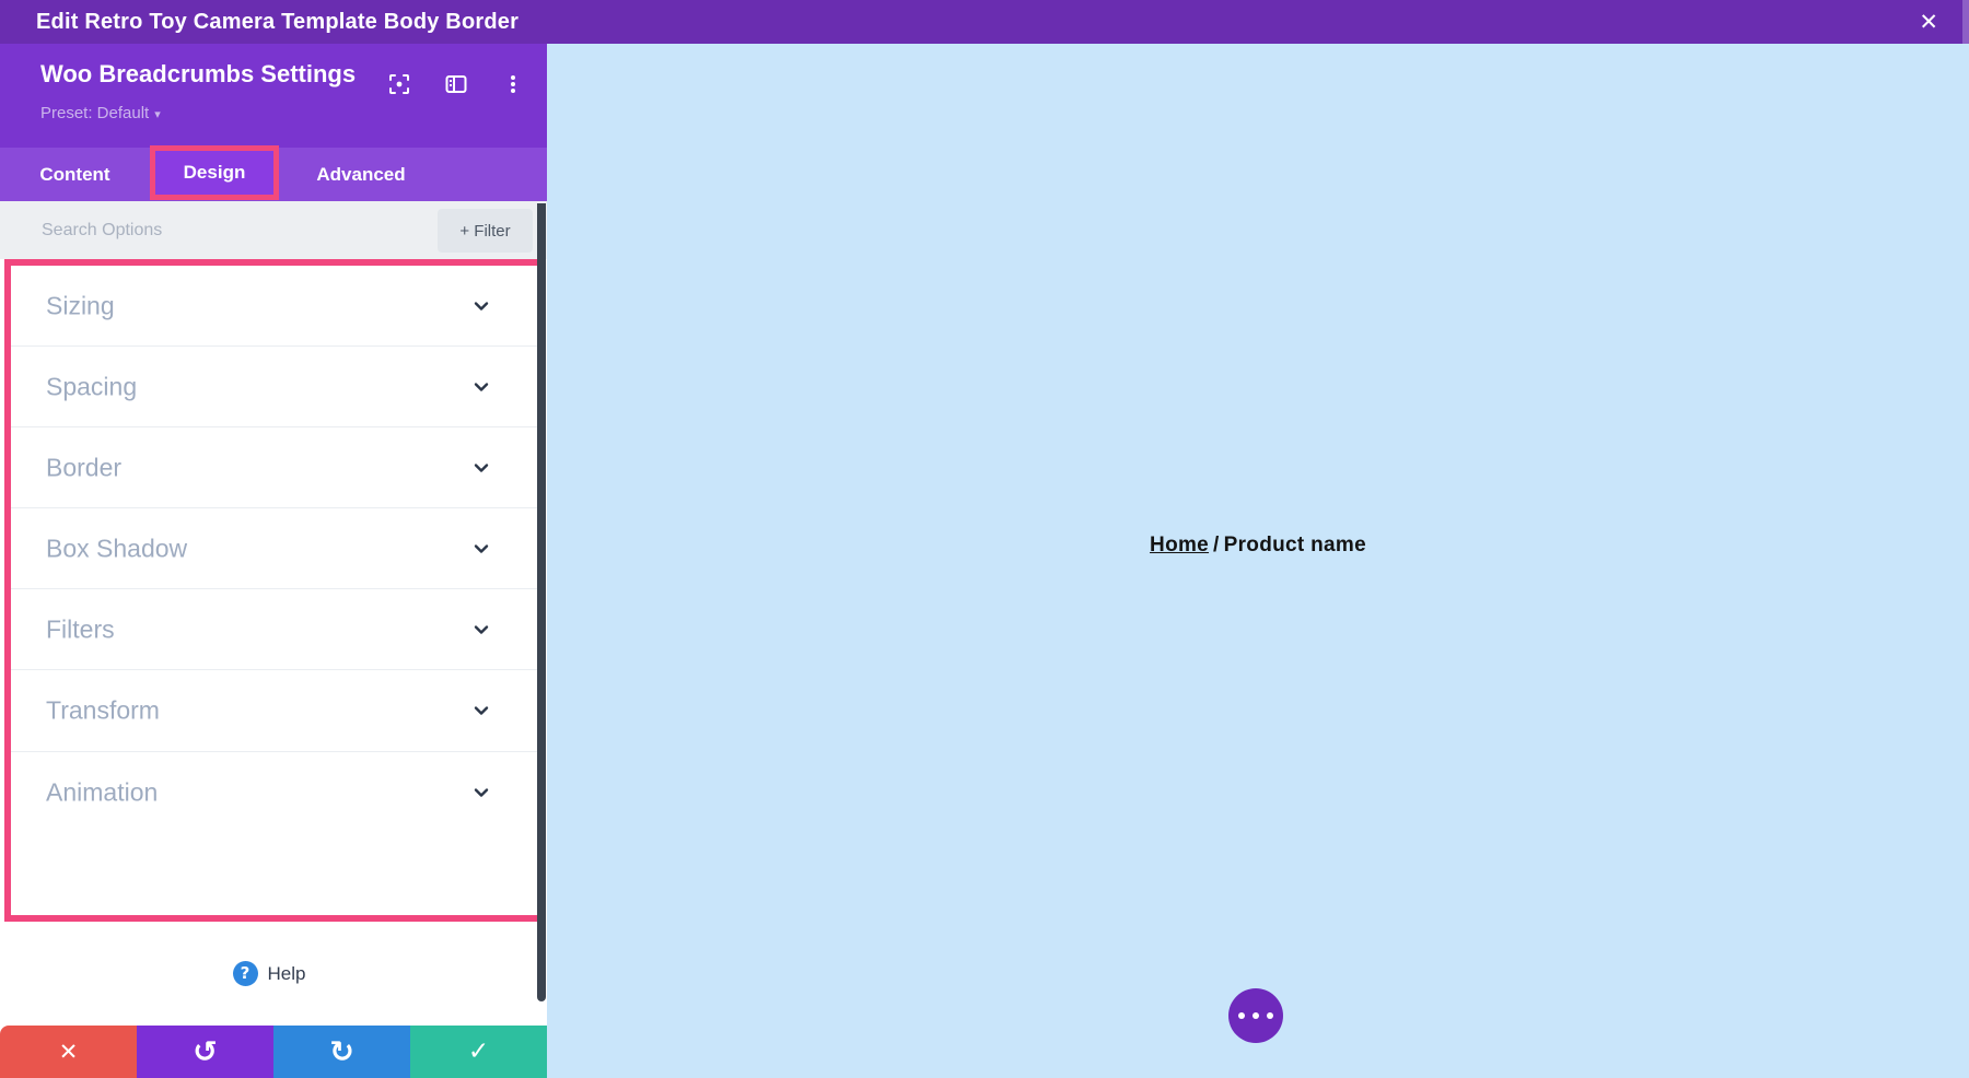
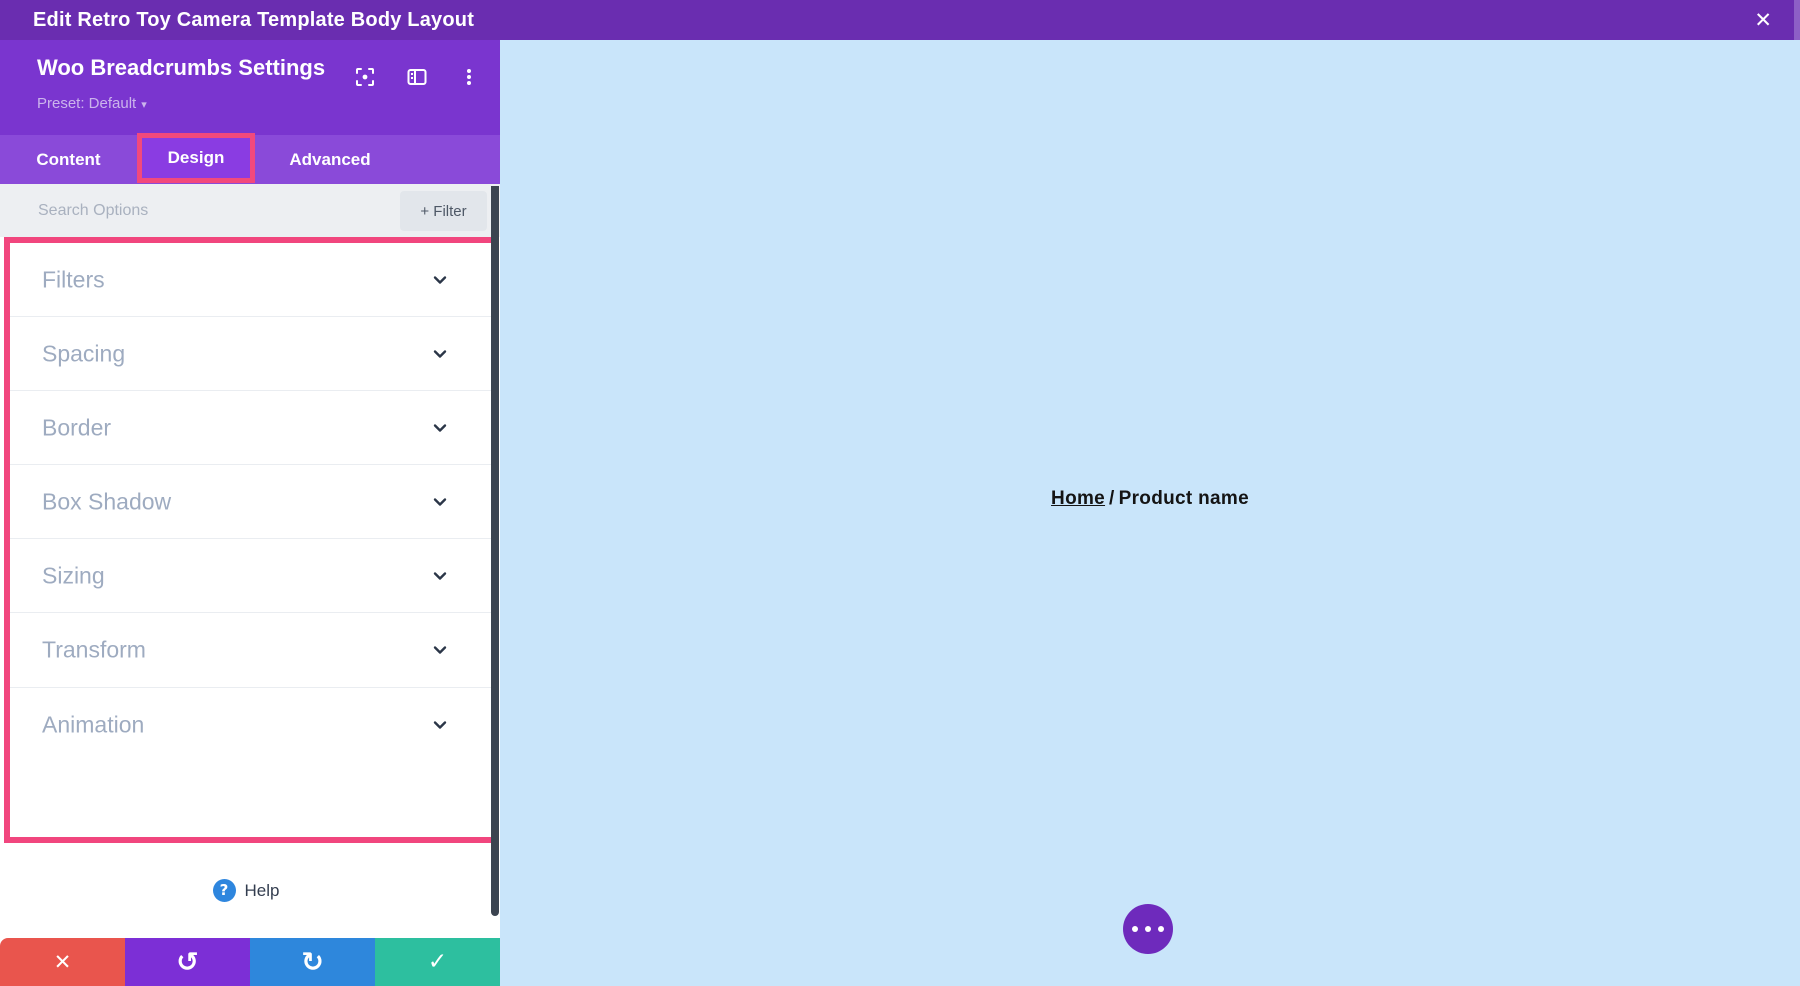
- Edit Retro Toy Camera Template Body Border
+ Edit Retro Toy Camera Template Body Layout
  ✕
  Woo Breadcrumbs Settings
  Preset: Default ▾
  Content
  Design
  Advanced
  Search Options
  + Filter
- Sizing
+ Filters
  Spacing
  Border
  Box Shadow
- Filters
+ Sizing
  Transform
  Animation
  ?
  Help
  ✕
  ↺
  ↻
  ✓
  Home / Product name
